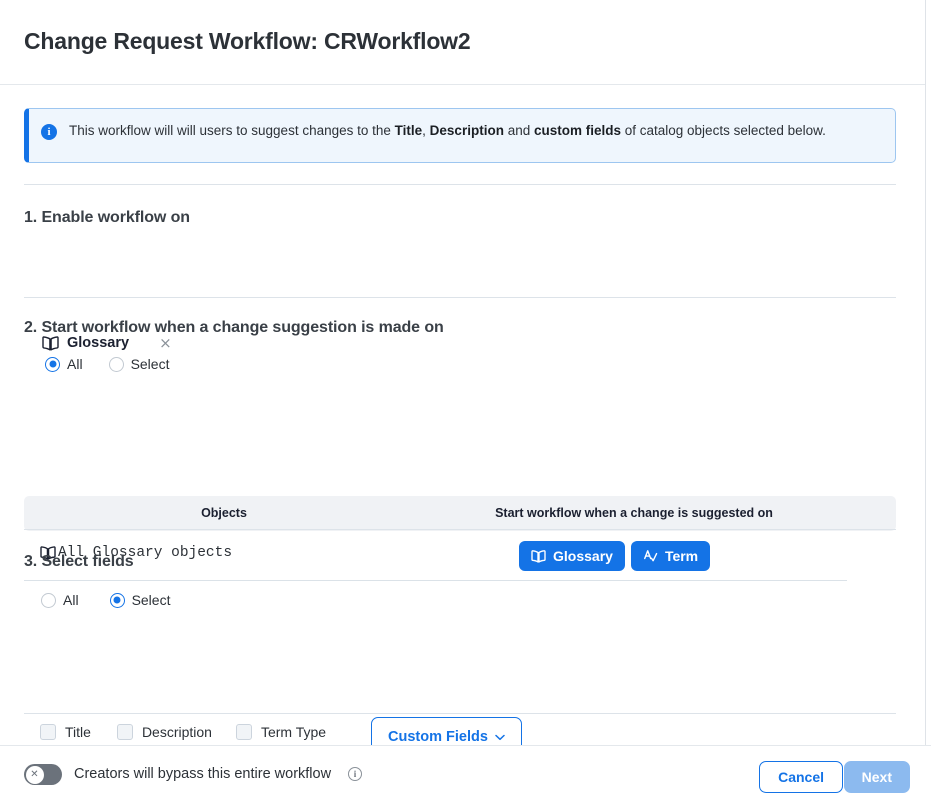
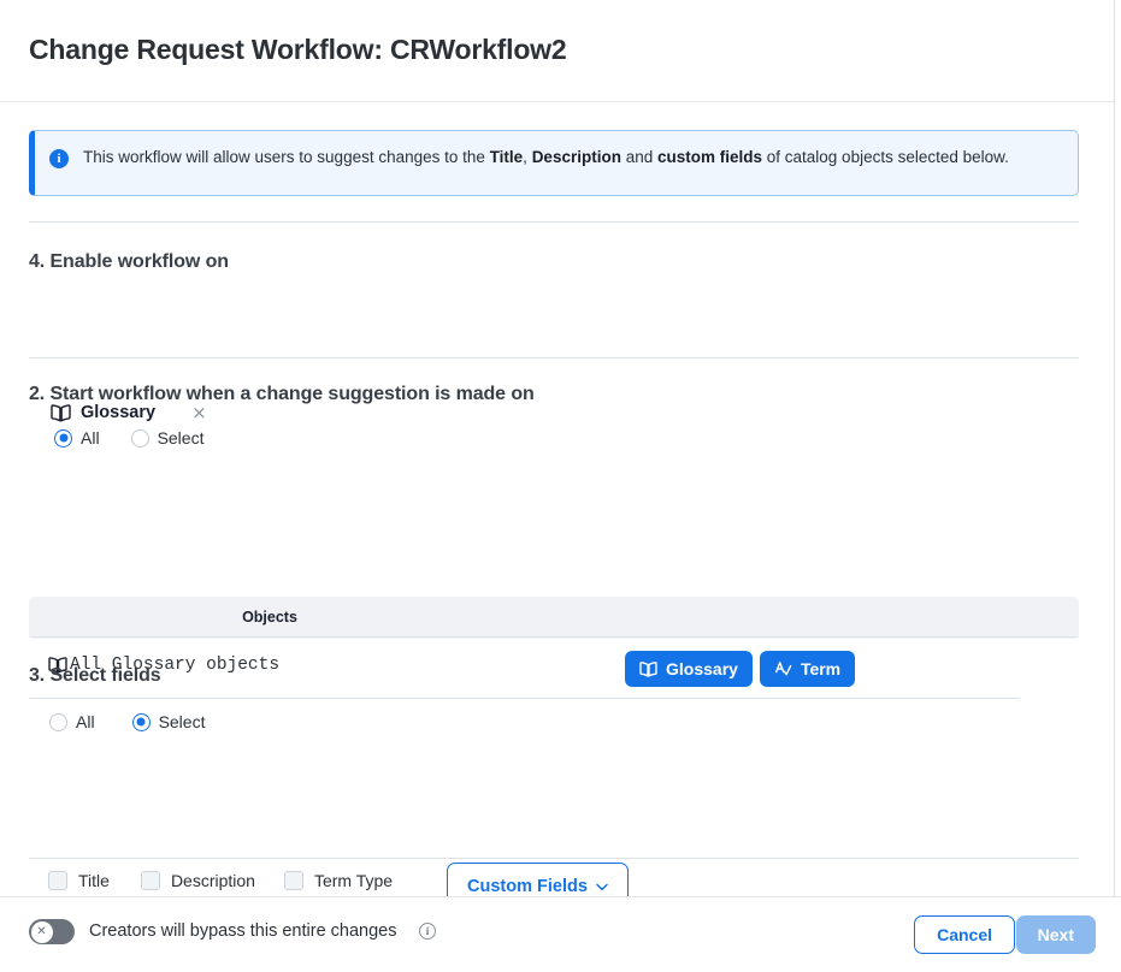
  Change Request Workflow: CRWorkflow2
  i
- This workflow will will users to suggest changes to the Title, Description and custom fields of catalog objects selected below.
+ This workflow will allow users to suggest changes to the Title, Description and custom fields of catalog objects selected below.
- 1. Enable workflow on
+ 4. Enable workflow on
  Glossary
  ×
  2. Start workflow when a change suggestion is made on
  All
  Select
  Objects
- Start workflow when a change is suggested on
  All Glossary objects
  Glossary
  Term
  3. Select fields
  All
  Select
  Title
  Description
  Term Type
  Custom Fields
  ✕
- Creators will bypass this entire workflow
+ Creators will bypass this entire changes
  i
  Cancel
  Next
